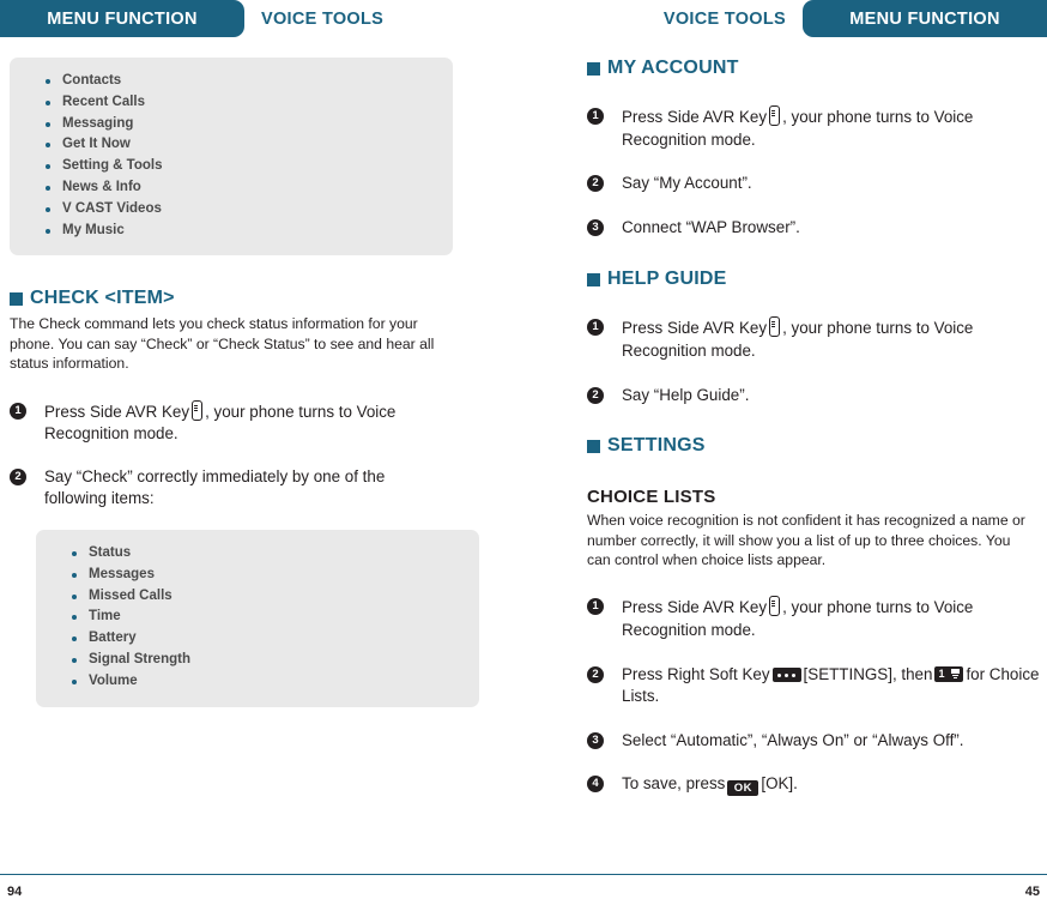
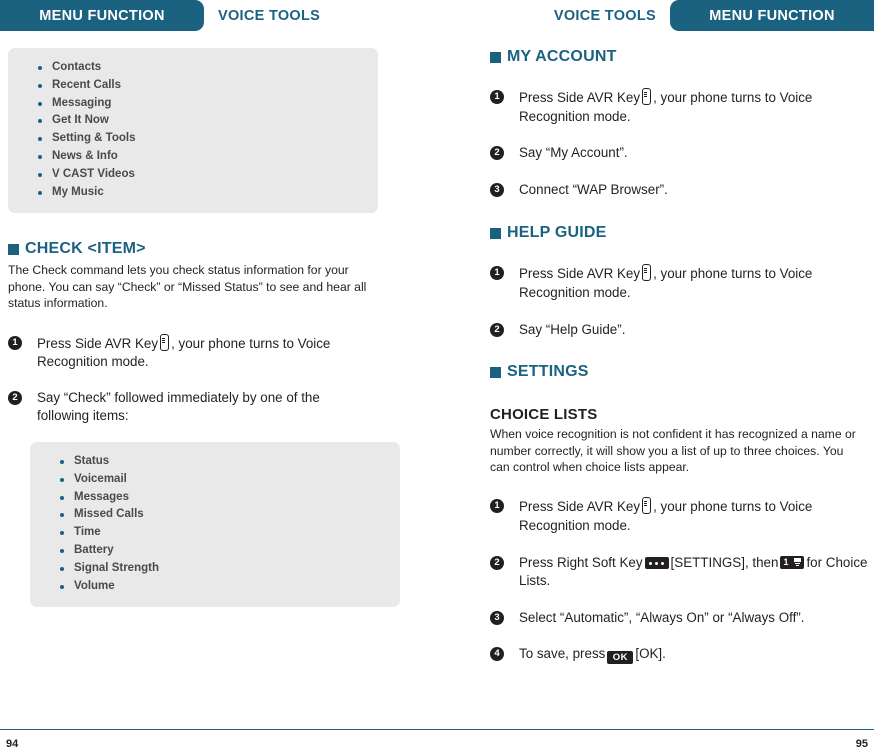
  MENU FUNCTION
  VOICE TOOLS
  VOICE TOOLS
  MENU FUNCTION
  Contacts
  Recent Calls
  Messaging
  Get It Now
  Setting & Tools
  News & Info
  V CAST Videos
  My Music
  CHECK <ITEM>
- The Check command lets you check status information for your phone. You can say “Check” or “Check Status” to see and hear all status information.
+ The Check command lets you check status information for your phone. You can say “Check” or “Missed Status” to see and hear all status information.
  1
  Press Side AVR Key , your phone turns to Voice Recognition mode.
  2
- Say “Check” correctly immediately by one of the following items:
+ Say “Check” followed immediately by one of the following items:
  Status
+ Voicemail
  Messages
  Missed Calls
  Time
  Battery
  Signal Strength
  Volume
  MY ACCOUNT
  1
  Press Side AVR Key , your phone turns to Voice Recognition mode.
  2
  Say “My Account”.
  3
  Connect “WAP Browser”.
  HELP GUIDE
  1
  Press Side AVR Key , your phone turns to Voice Recognition mode.
  2
  Say “Help Guide”.
  SETTINGS
  CHOICE LISTS
  When voice recognition is not confident it has recognized a name or number correctly, it will show you a list of up to three choices. You can control when choice lists appear.
  1
  Press Side AVR Key , your phone turns to Voice Recognition mode.
  2
  Press Right Soft Key [SETTINGS], then
  1
  for Choice Lists.
  3
  Select “Automatic”, “Always On” or “Always Off”.
  4
  To save, press OK [OK].
  94
- 45
+ 95
